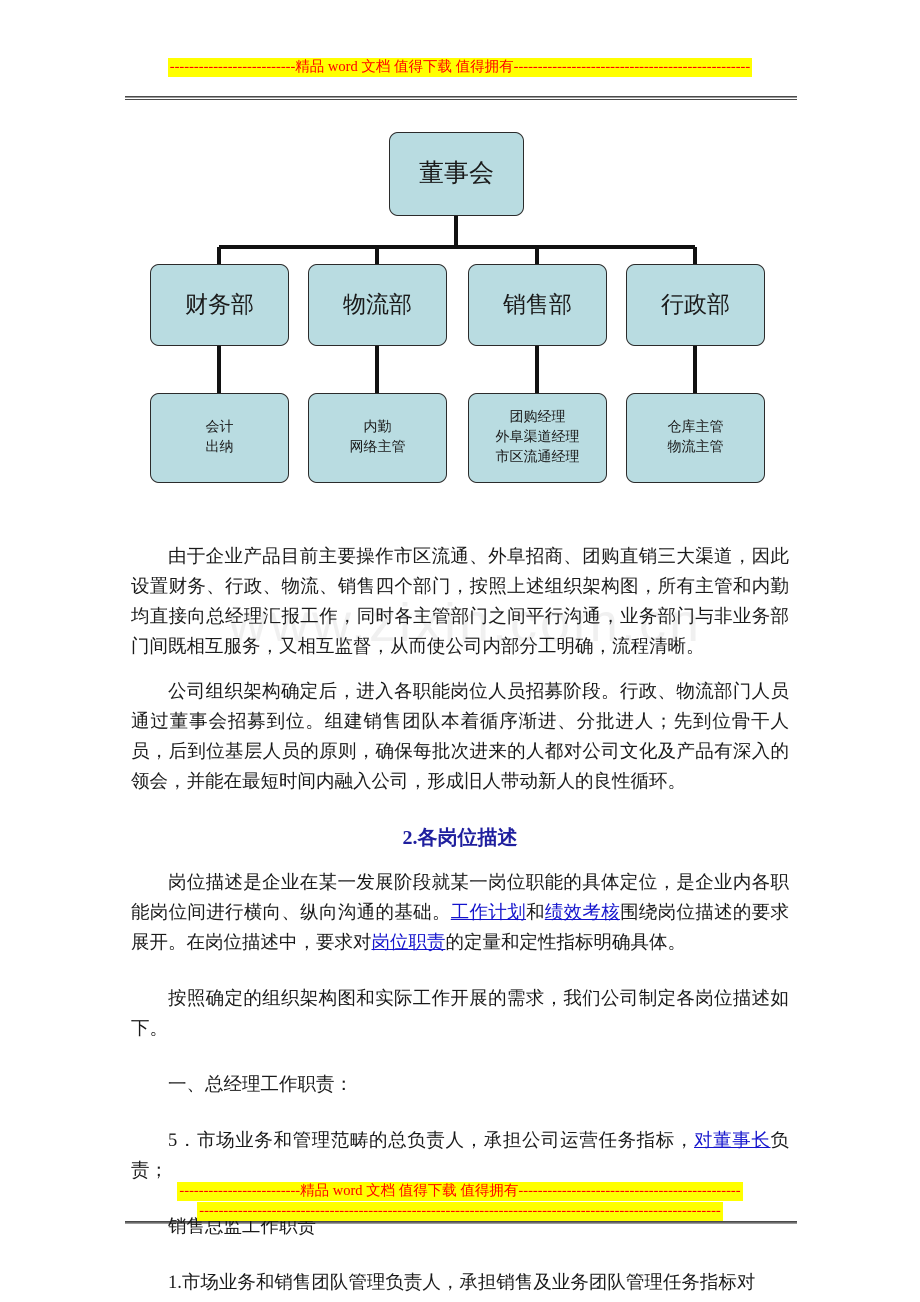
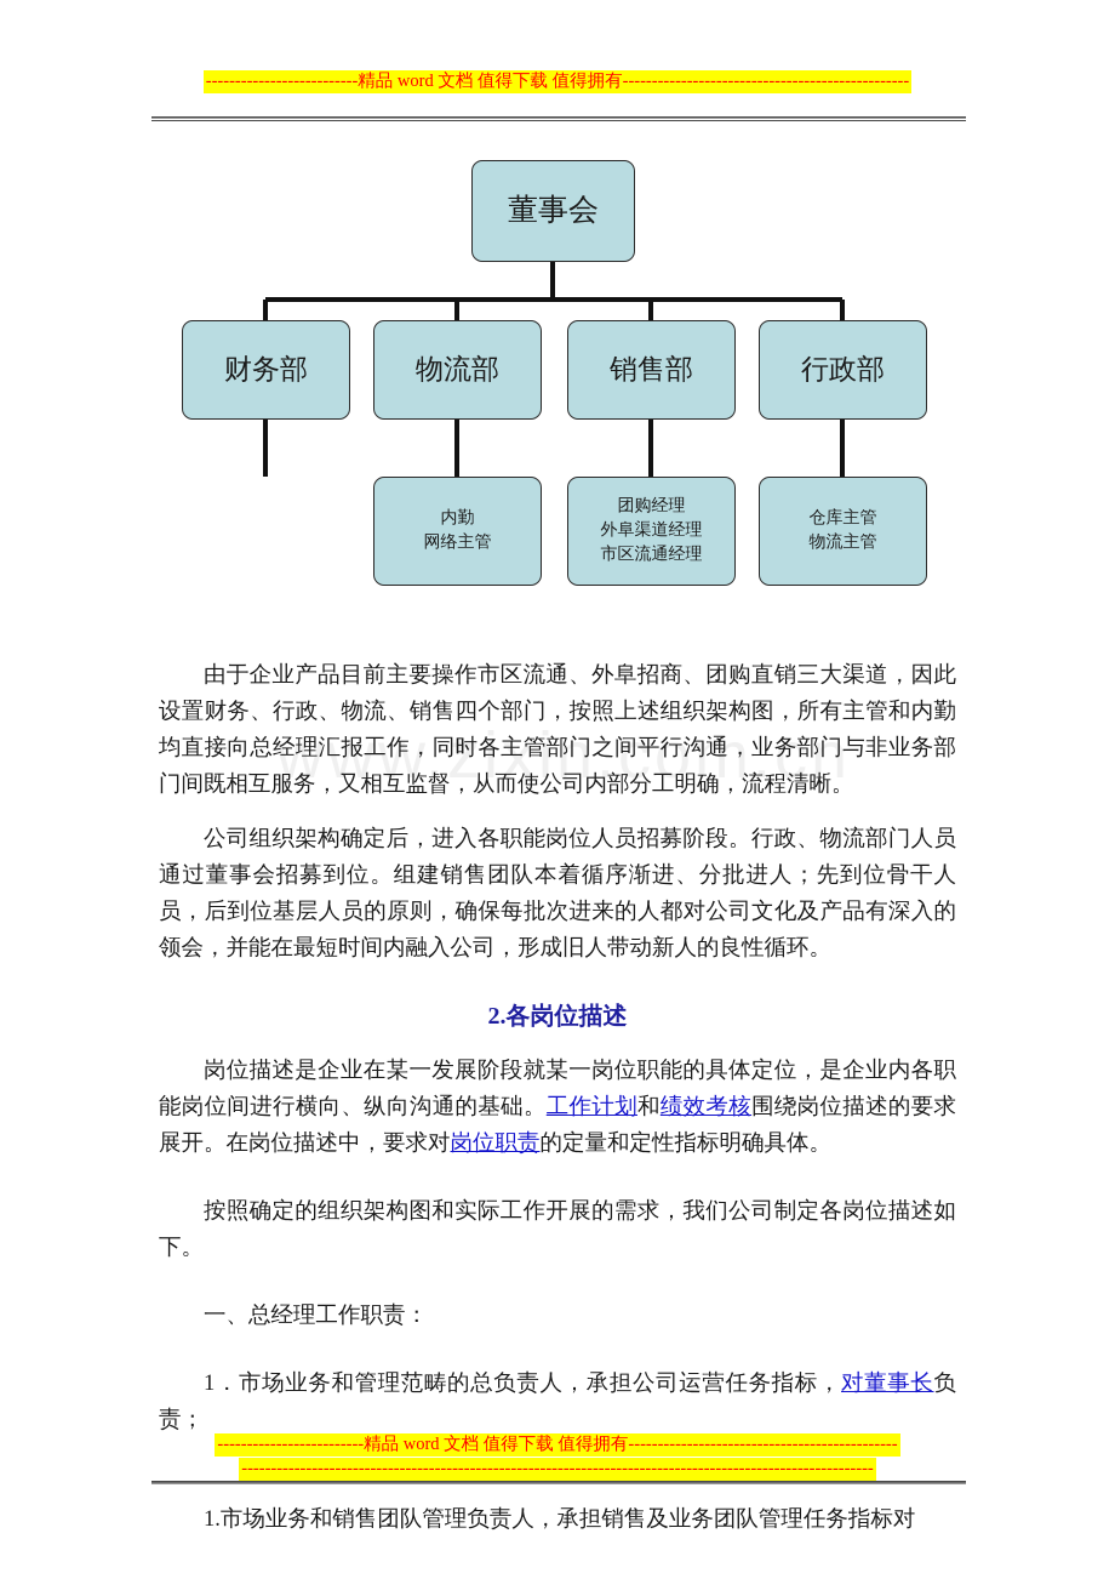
  www.zixin.com.cn
  --------------------------精品 word 文档 值得下载 值得拥有-------------------------------------------------
  董事会
  财务部
  物流部
  销售部
  行政部
- 会计
- 出纳
  内勤
  网络主管
  团购经理
  外阜渠道经理
  市区流通经理
  仓库主管
  物流主管
  由于企业产品目前主要操作市区流通、外阜招商、团购直销三大渠道，因此设置财务、行政、物流、销售四个部门，按照上述组织架构图，所有主管和内勤均直接向总经理汇报工作，同时各主管部门之间平行沟通，业务部门与非业务部门间既相互服务，又相互监督，从而使公司内部分工明确，流程清晰。
  公司组织架构确定后，进入各职能岗位人员招募阶段。行政、物流部门人员通过董事会招募到位。组建销售团队本着循序渐进、分批进人；先到位骨干人员，后到位基层人员的原则，确保每批次进来的人都对公司文化及产品有深入的领会，并能在最短时间内融入公司，形成旧人带动新人的良性循环。
  2.各岗位描述
  岗位描述是企业在某一发展阶段就某一岗位职能的具体定位，是企业内各职能岗位间进行横向、纵向沟通的基础。工作计划和绩效考核围绕岗位描述的要求展开。在岗位描述中，要求对岗位职责的定量和定性指标明确具体。
  按照确定的组织架构图和实际工作开展的需求，我们公司制定各岗位描述如下。
  一、总经理工作职责：
- 5．市场业务和管理范畴的总负责人，承担公司运营任务指标，对董事长负责；
+ 1．市场业务和管理范畴的总负责人，承担公司运营任务指标，对董事长负责；
- 销售总监工作职责
  1.市场业务和销售团队管理负责人，承担销售及业务团队管理任务指标对
  -------------------------精品 word 文档 值得下载 值得拥有----------------------------------------------
  ------------------------------------------------------------------------------------------------------------
